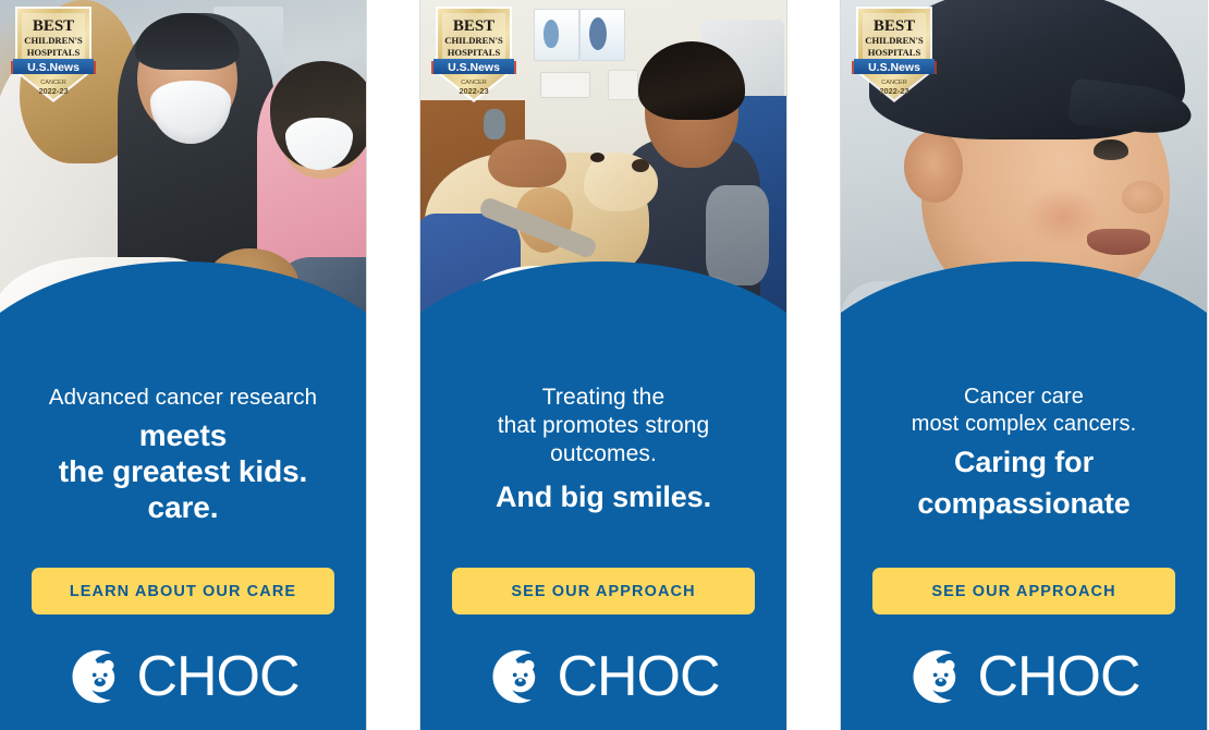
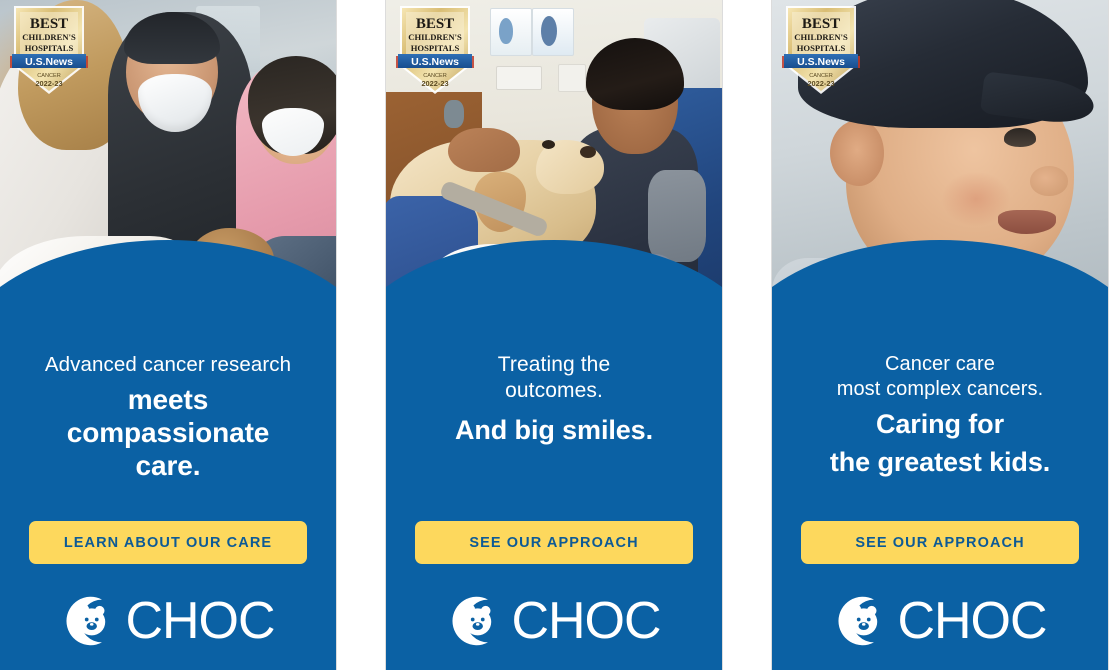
  BEST
  CHILDREN'S
  HOSPITALS
  U.S.News
  2022-23
  Advanced cancer research
  meets
- the greatest kids.
+ compassionate
  care.
  LEARN ABOUT OUR CARE
  CHOC
  BEST
  CHILDREN'S
  HOSPITALS
  U.S.News
  2022-23
  Treating the
- that promotes strong
  outcomes.
  And big smiles.
  SEE OUR APPROACH
  CHOC
  BEST
  CHILDREN'S
  HOSPITALS
  U.S.News
  2022-23
  Cancer care
  most complex cancers.
  Caring for
- compassionate
+ the greatest kids.
  SEE OUR APPROACH
  CHOC
